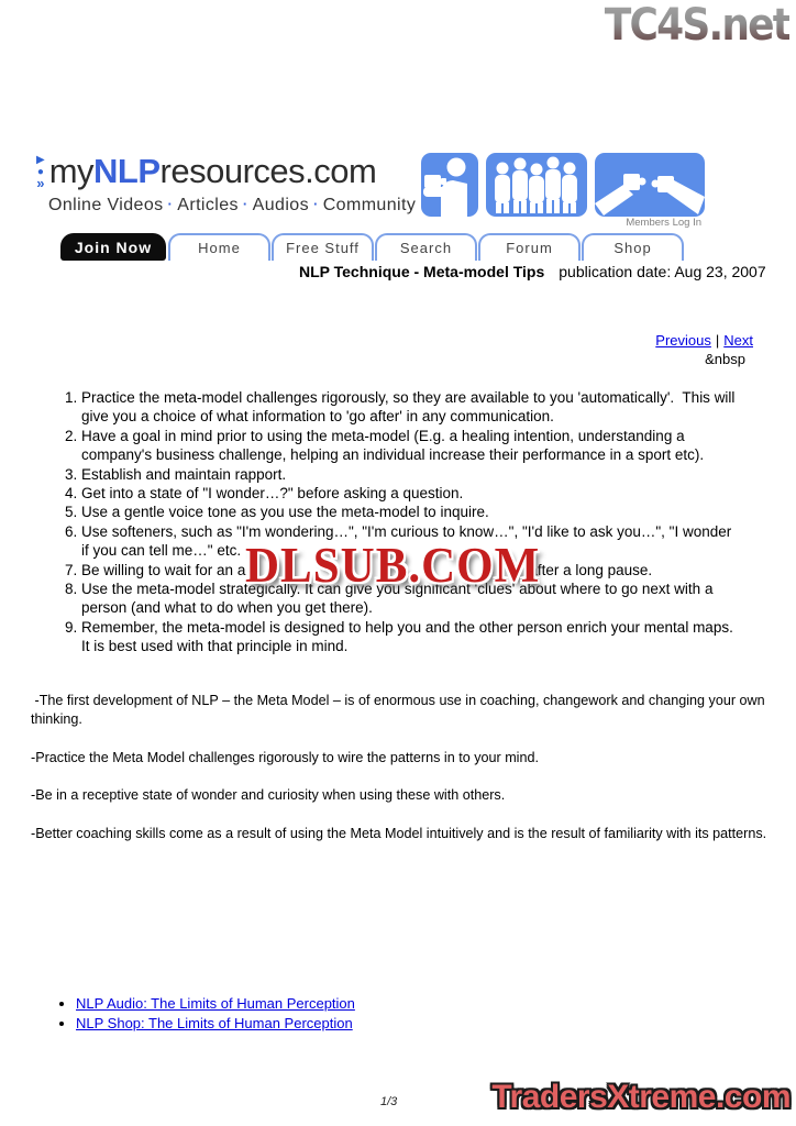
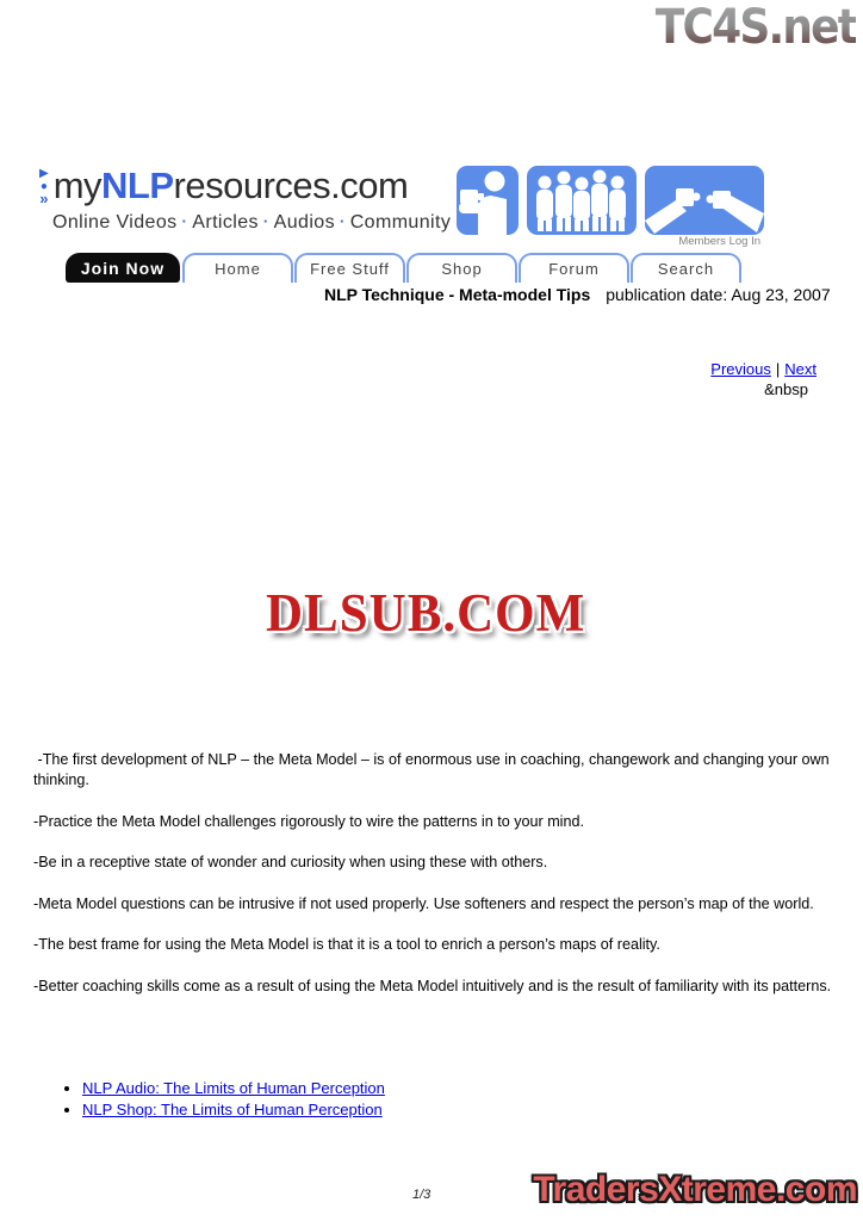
  TC4S.net
  ▶
  ●
  »
  myNLPresources.com
  Online Videos · Articles · Audios · Community
  Members Log In
  Join Now
  Home
  Free Stuff
- Search
+ Shop
  Forum
- Shop
+ Search
  NLP Technique - Meta-model Tips publication date: Aug 23, 2007
  Previous | Next
  &nbsp
- Practice the meta-model challenges rigorously, so they are available to you 'automatically'. This will give you a choice of what information to 'go after' in any communication.
- Have a goal in mind prior to using the meta-model (E.g. a healing intention, understanding a company's business challenge, helping an individual increase their performance in a sport etc).
- Establish and maintain rapport.
- Get into a state of "I wonder…?" before asking a question.
- Use a gentle voice tone as you use the meta-model to inquire.
- Use softeners, such as "I'm wondering…", "I'm curious to know…", "I'd like to ask you…", "I wonder if you can tell me…" etc.
- Be willing to wait for an a after a long pause.
- Use the meta-model strategically. It can give you significant 'clues' about where to go next with a person (and what to do when you get there).
- Remember, the meta-model is designed to help you and the other person enrich your mental maps. It is best used with that principle in mind.
  DLSUB.COM
  -The first development of NLP – the Meta Model – is of enormous use in coaching, changework and changing your own thinking.
  -Practice the Meta Model challenges rigorously to wire the patterns in to your mind.
  -Be in a receptive state of wonder and curiosity when using these with others.
+ -Meta Model questions can be intrusive if not used properly. Use softeners and respect the person’s map of the world.
+ -The best frame for using the Meta Model is that it is a tool to enrich a person’s maps of reality.
  -Better coaching skills come as a result of using the Meta Model intuitively and is the result of familiarity with its patterns.
  NLP Audio: The Limits of Human Perception
  NLP Shop: The Limits of Human Perception
  1/3
  TradersXtreme.com
